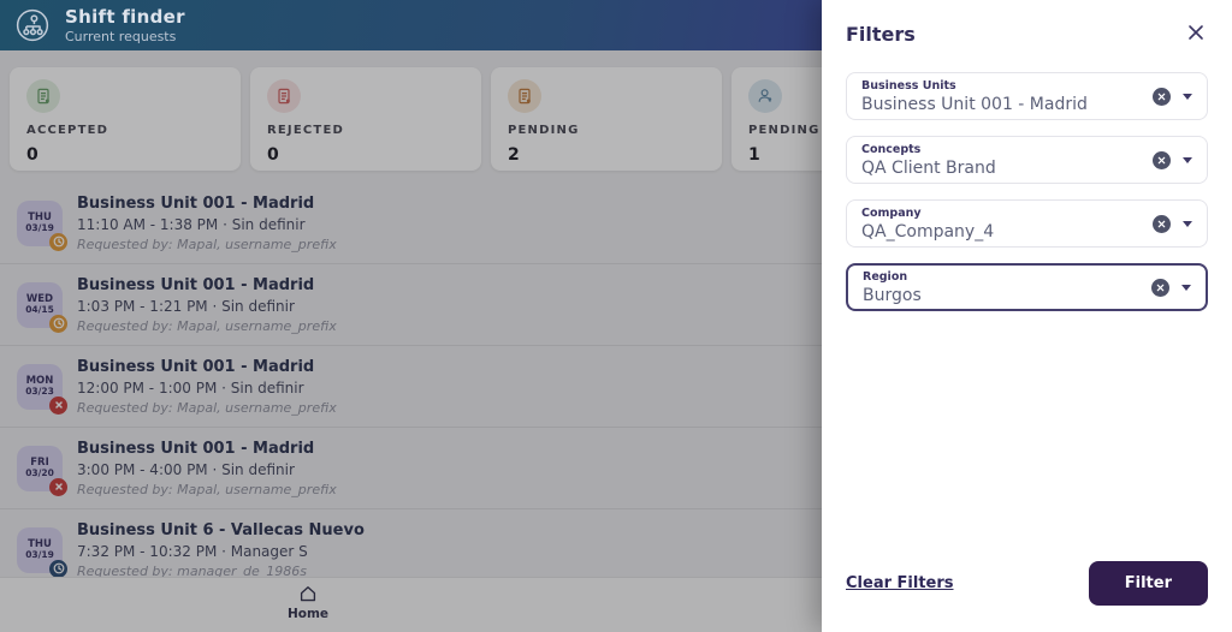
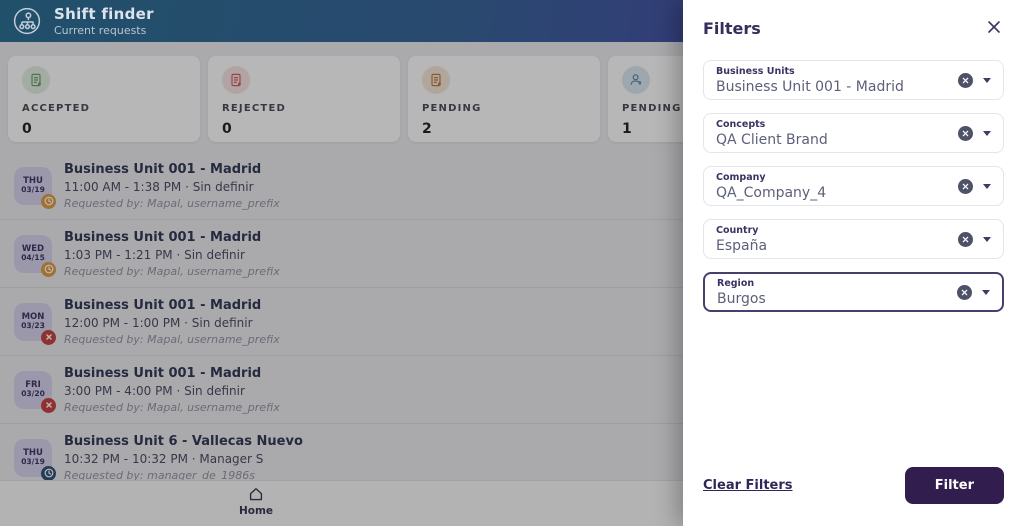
  Shift finder
  Current requests
  ACCEPTED
  0
  REJECTED
  0
  PENDING
  2
  PENDING
  1
  THU
  03/19
  Business Unit 001 - Madrid
- 11:10 AM - 1:38 PM · Sin definir
+ 11:00 AM - 1:38 PM · Sin definir
  Requested by: Mapal, username_prefix
  WED
  04/15
  Business Unit 001 - Madrid
  1:03 PM - 1:21 PM · Sin definir
  Requested by: Mapal, username_prefix
  MON
  03/23
  Business Unit 001 - Madrid
  12:00 PM - 1:00 PM · Sin definir
  Requested by: Mapal, username_prefix
  FRI
  03/20
  Business Unit 001 - Madrid
  3:00 PM - 4:00 PM · Sin definir
  Requested by: Mapal, username_prefix
  THU
  03/19
  Business Unit 6 - Vallecas Nuevo
- 7:32 PM - 10:32 PM · Manager S
+ 10:32 PM - 10:32 PM · Manager S
  Requested by: manager_de_1986s
  Home
  Filters
  Business Units
  Business Unit 001 - Madrid
  Concepts
  QA Client Brand
  Company
  QA_Company_4
+ Country
+ España
  Region
  Burgos
  Clear Filters
  Filter
